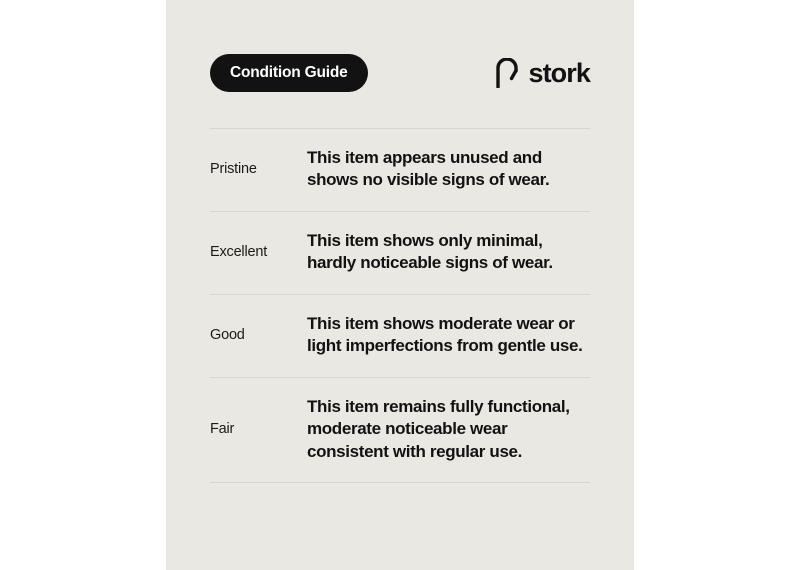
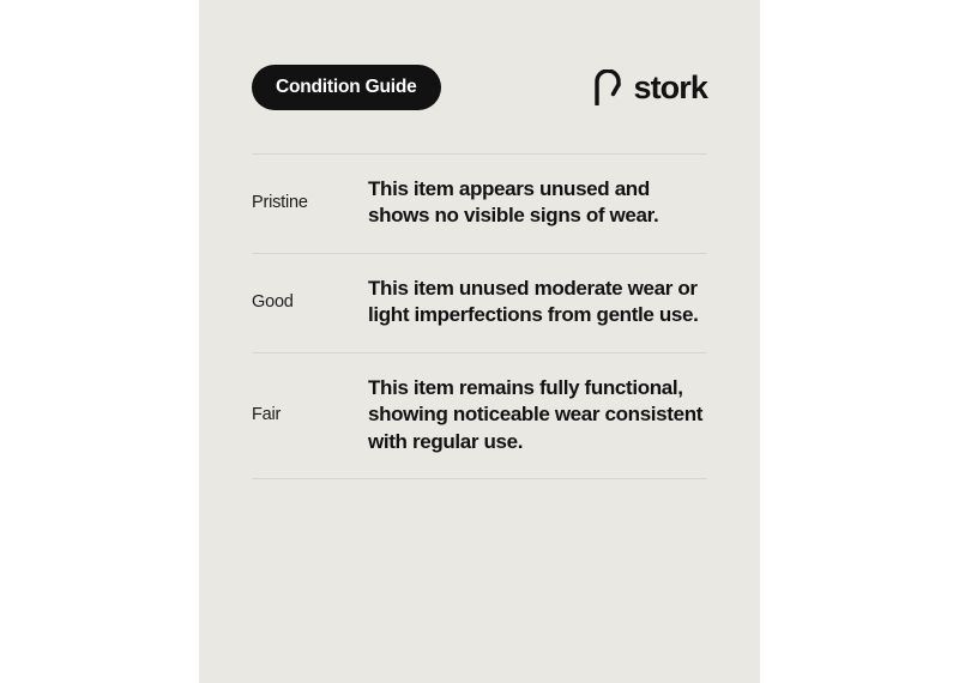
  Condition Guide
  stork
  Pristine
  This item appears unused and shows no visible signs of wear.
- Excellent
- This item shows only minimal, hardly noticeable signs of wear.
  Good
- This item shows moderate wear or light imperfections from gentle use.
+ This item unused moderate wear or light imperfections from gentle use.
  Fair
- This item remains fully functional, moderate noticeable wear consistent with regular use.
+ This item remains fully functional, showing noticeable wear consistent with regular use.
